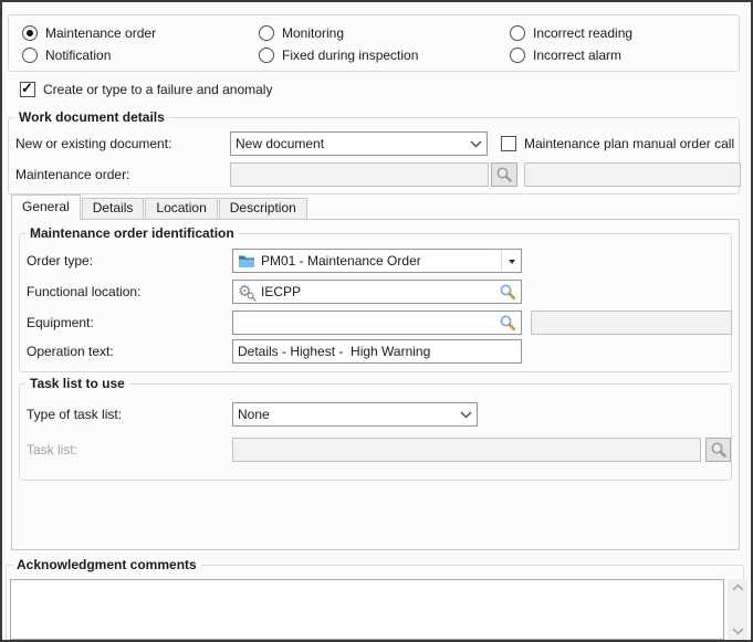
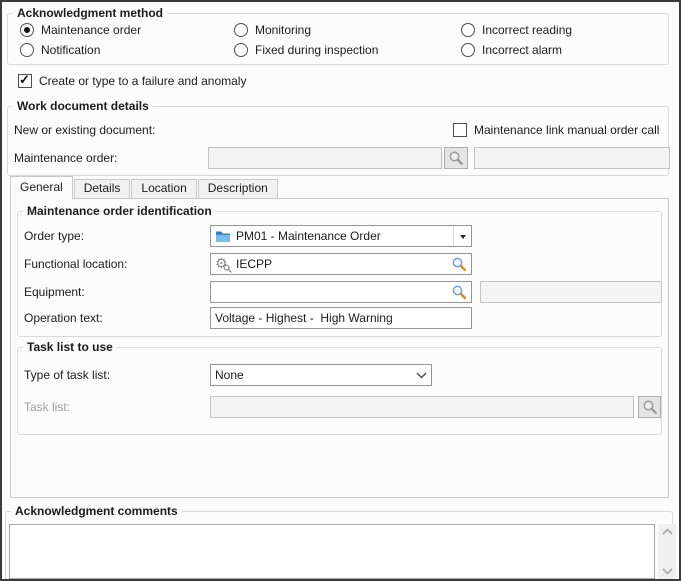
+ Acknowledgment method
  Maintenance order
  Notification
  Monitoring
  Fixed during inspection
  Incorrect reading
  Incorrect alarm
  Create or type to a failure and anomaly
  Work document details
  New or existing document:
- New document
- Maintenance plan manual order call
+ Maintenance link manual order call
  Maintenance order:
  General
  Details
  Location
  Description
  Maintenance order identification
  Order type:
  PM01 - Maintenance Order
  Functional location:
  ⚙
  IECPP
  Equipment:
  Operation text:
- Details - Highest - High Warning
+ Voltage - Highest - High Warning
  Task list to use
  Type of task list:
  None
  Task list:
  Acknowledgment comments
